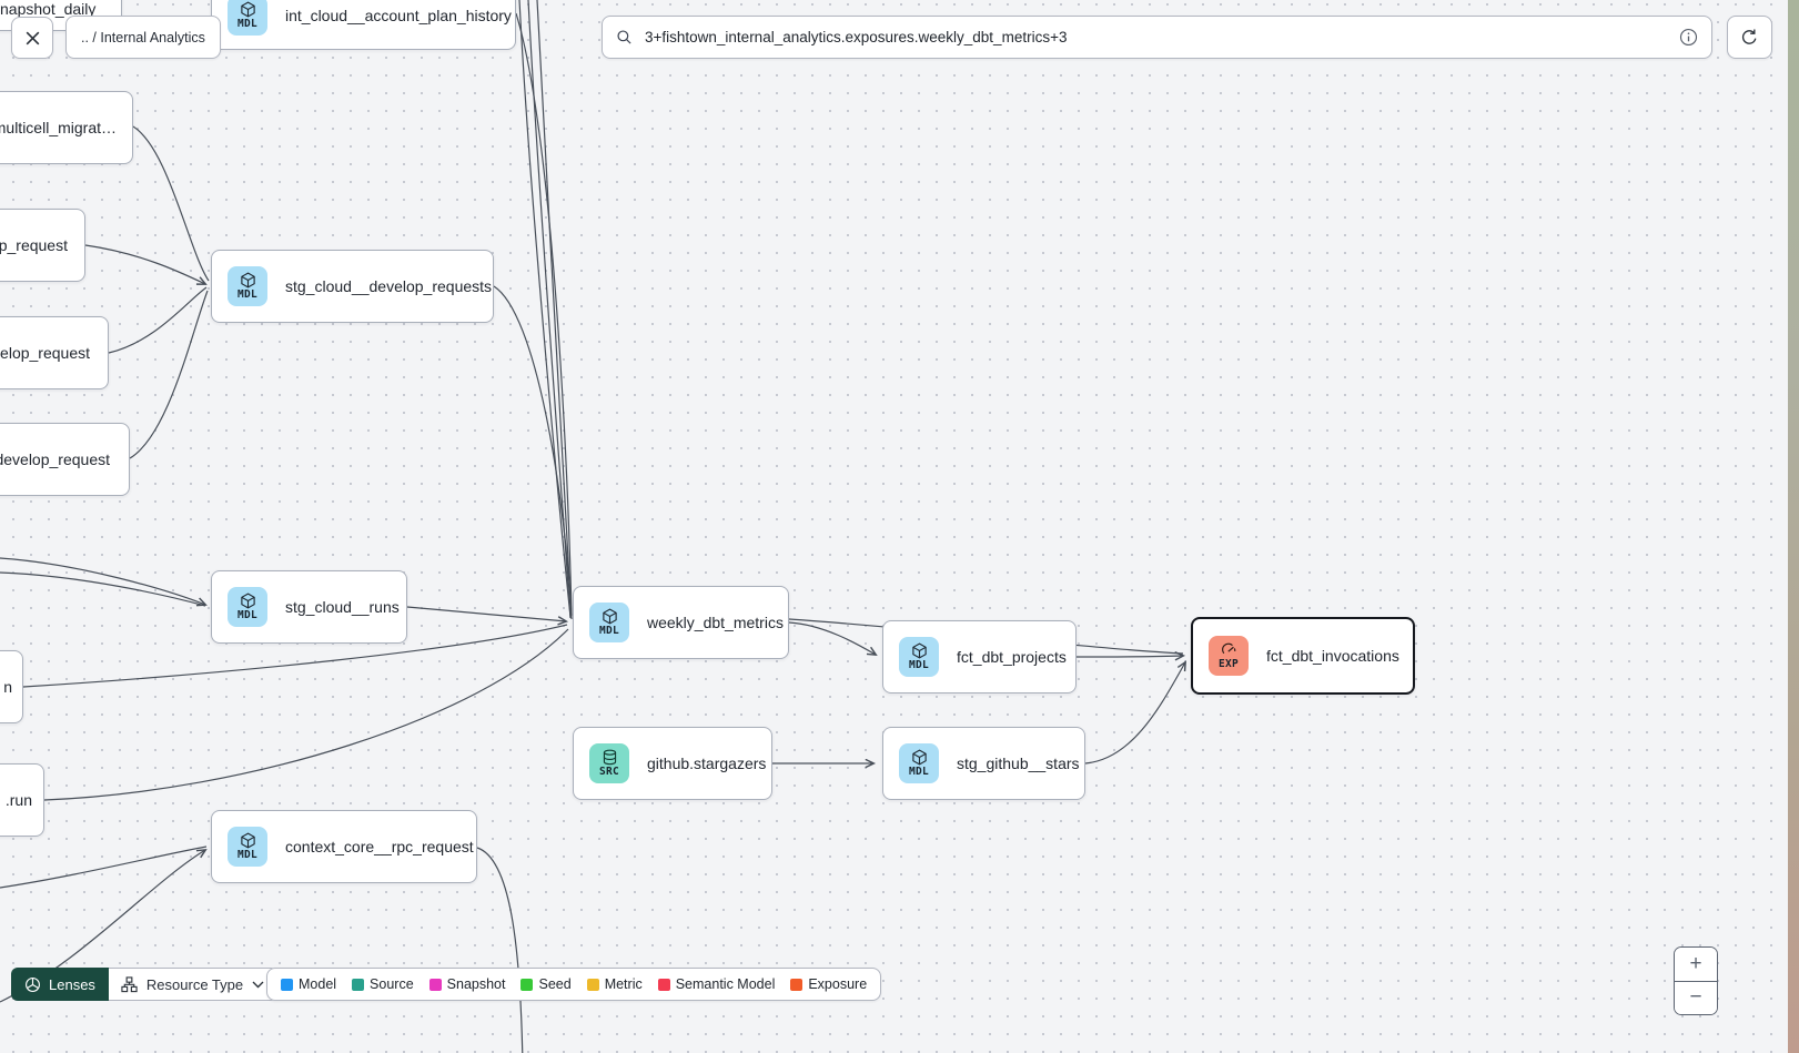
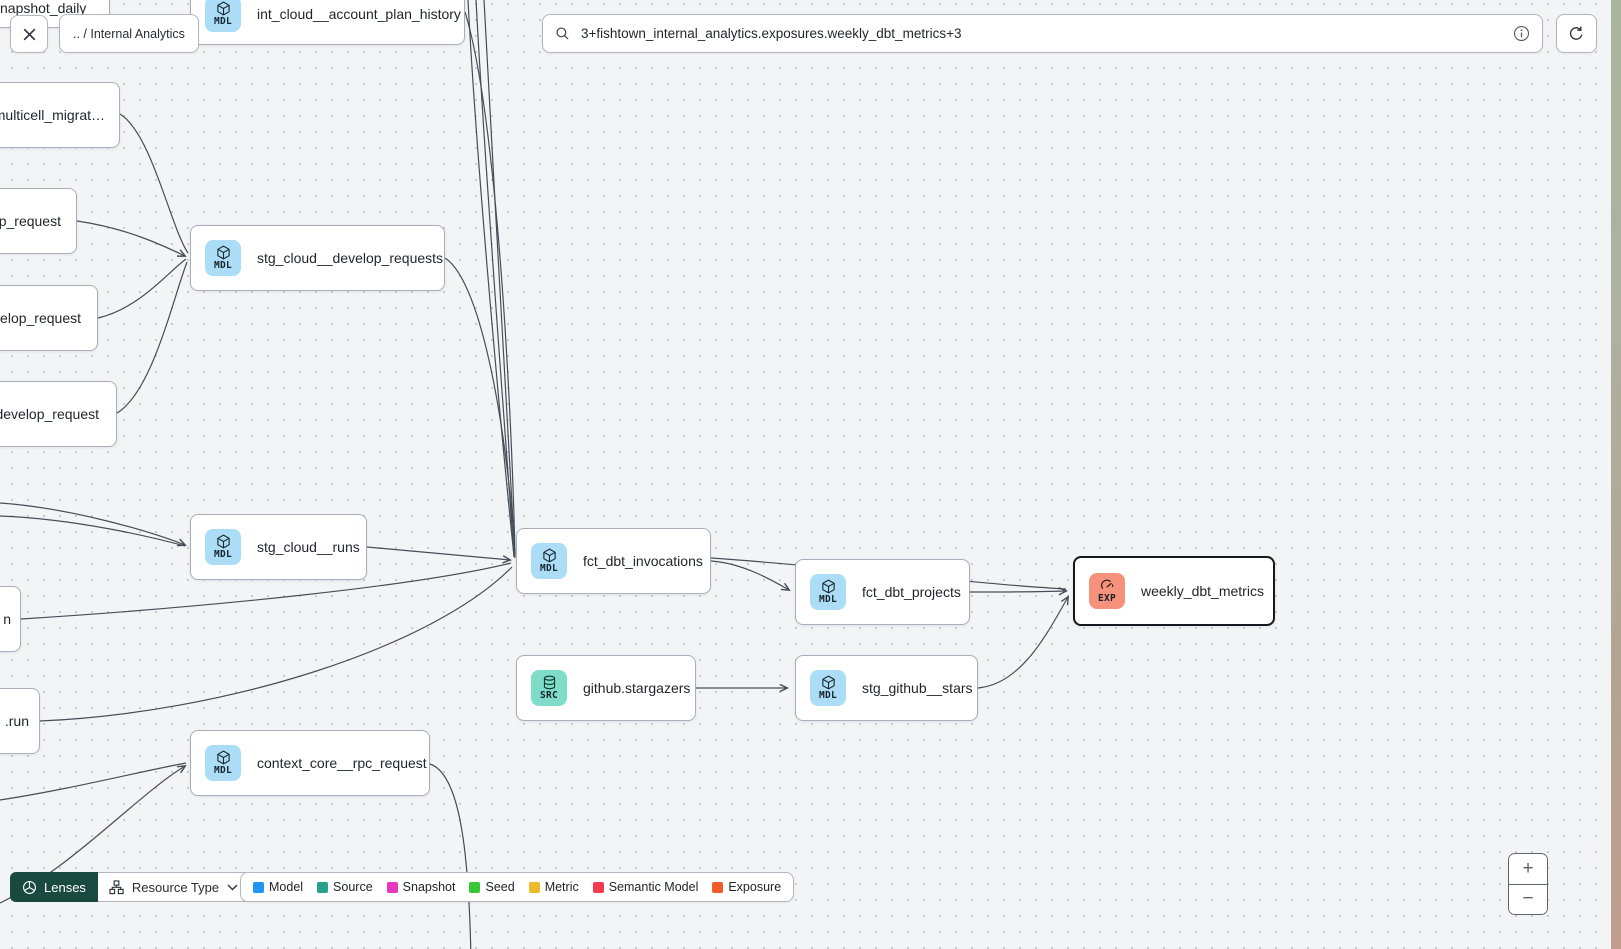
  napshot_daily
  MDL
  int_cloud__account_plan_history
  ulticell_migrat…
  p_request
  elop_request
  evelop_request
  MDL
  stg_cloud__develop_requests
  MDL
  stg_cloud__runs
  n
  .run
  MDL
- weekly_dbt_metrics
+ fct_dbt_invocations
  MDL
  fct_dbt_projects
  EXP
- fct_dbt_invocations
+ weekly_dbt_metrics
  SRC
  github.stargazers
  MDL
  stg_github__stars
  MDL
  context_core__rpc_request
  .. / Internal Analytics
  3+fishtown_internal_analytics.exposures.weekly_dbt_metrics+3
  Lenses
  Resource Type
  Model
  Source
  Snapshot
  Seed
  Metric
  Semantic Model
  Exposure
  +
  −
